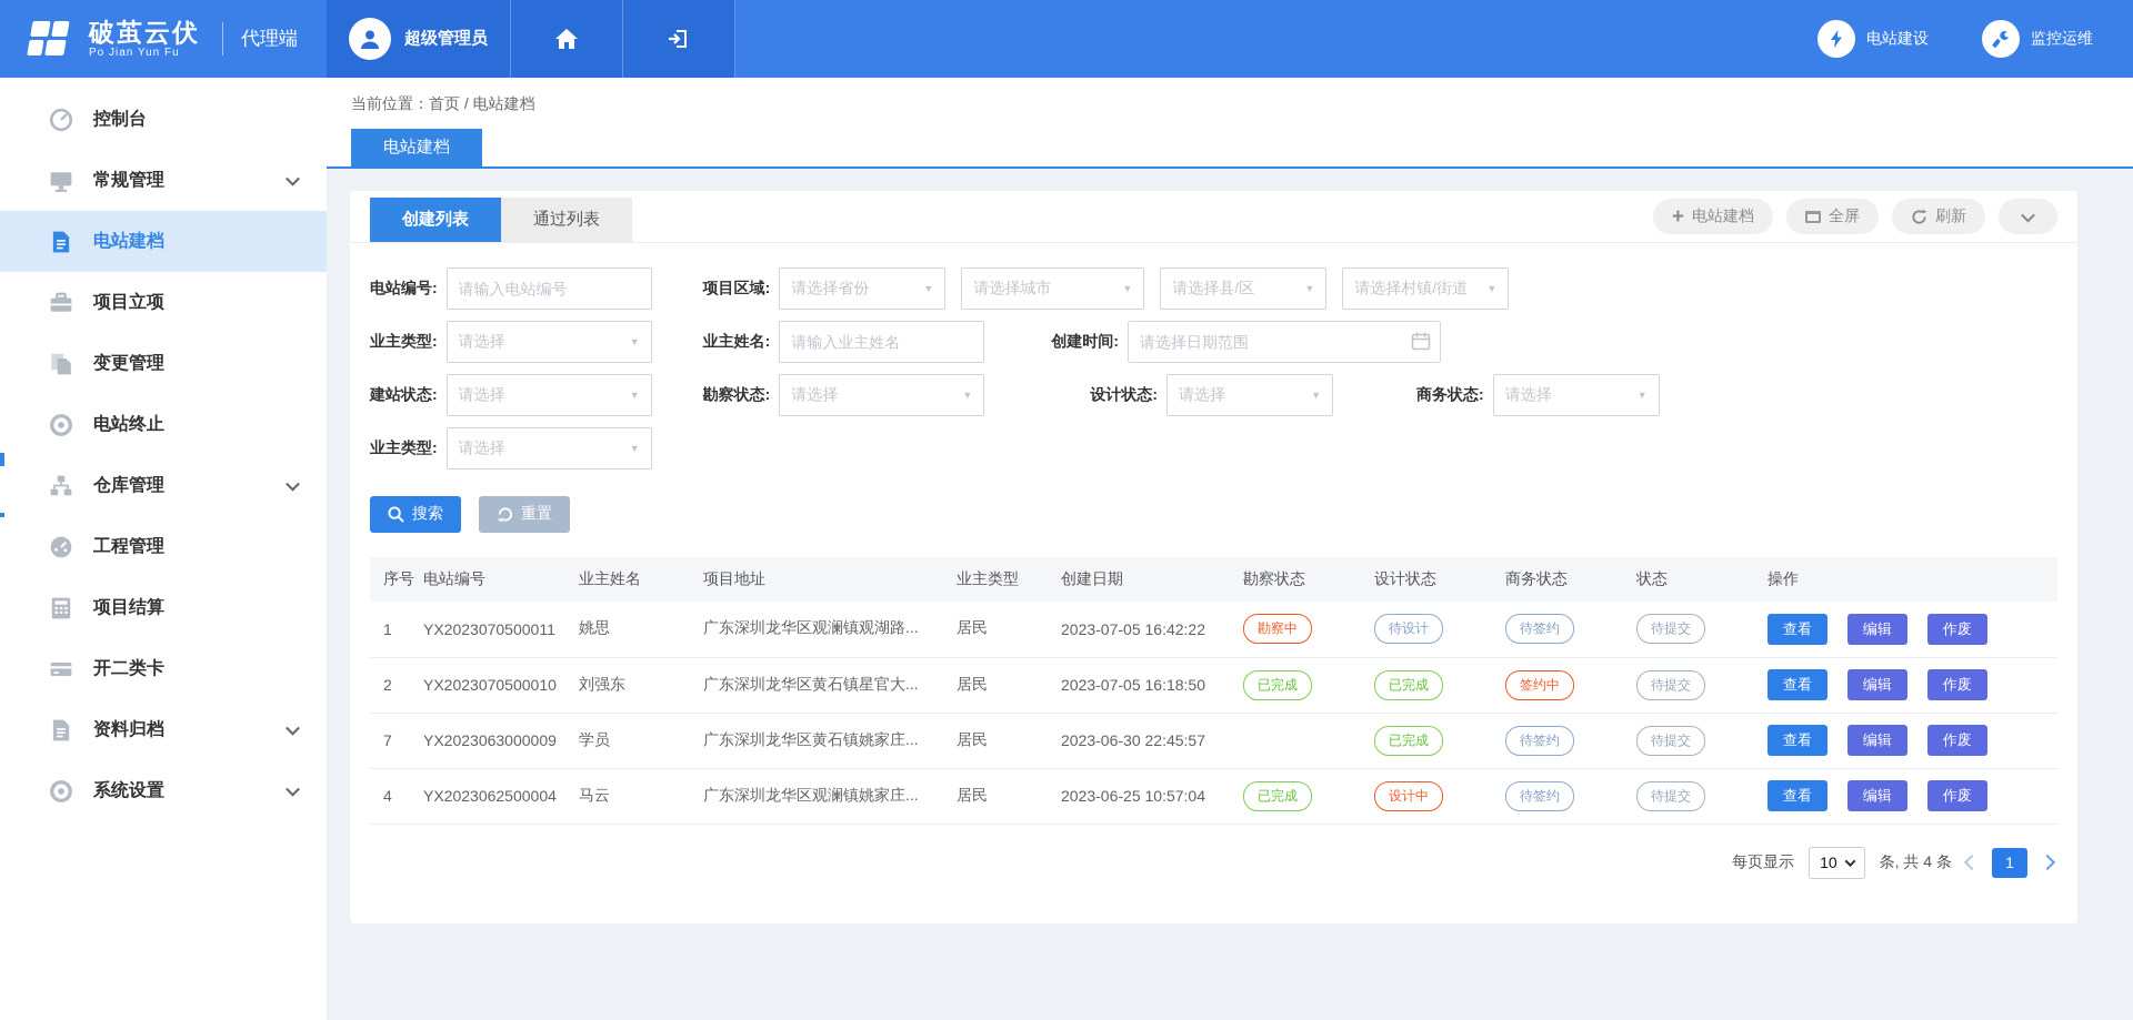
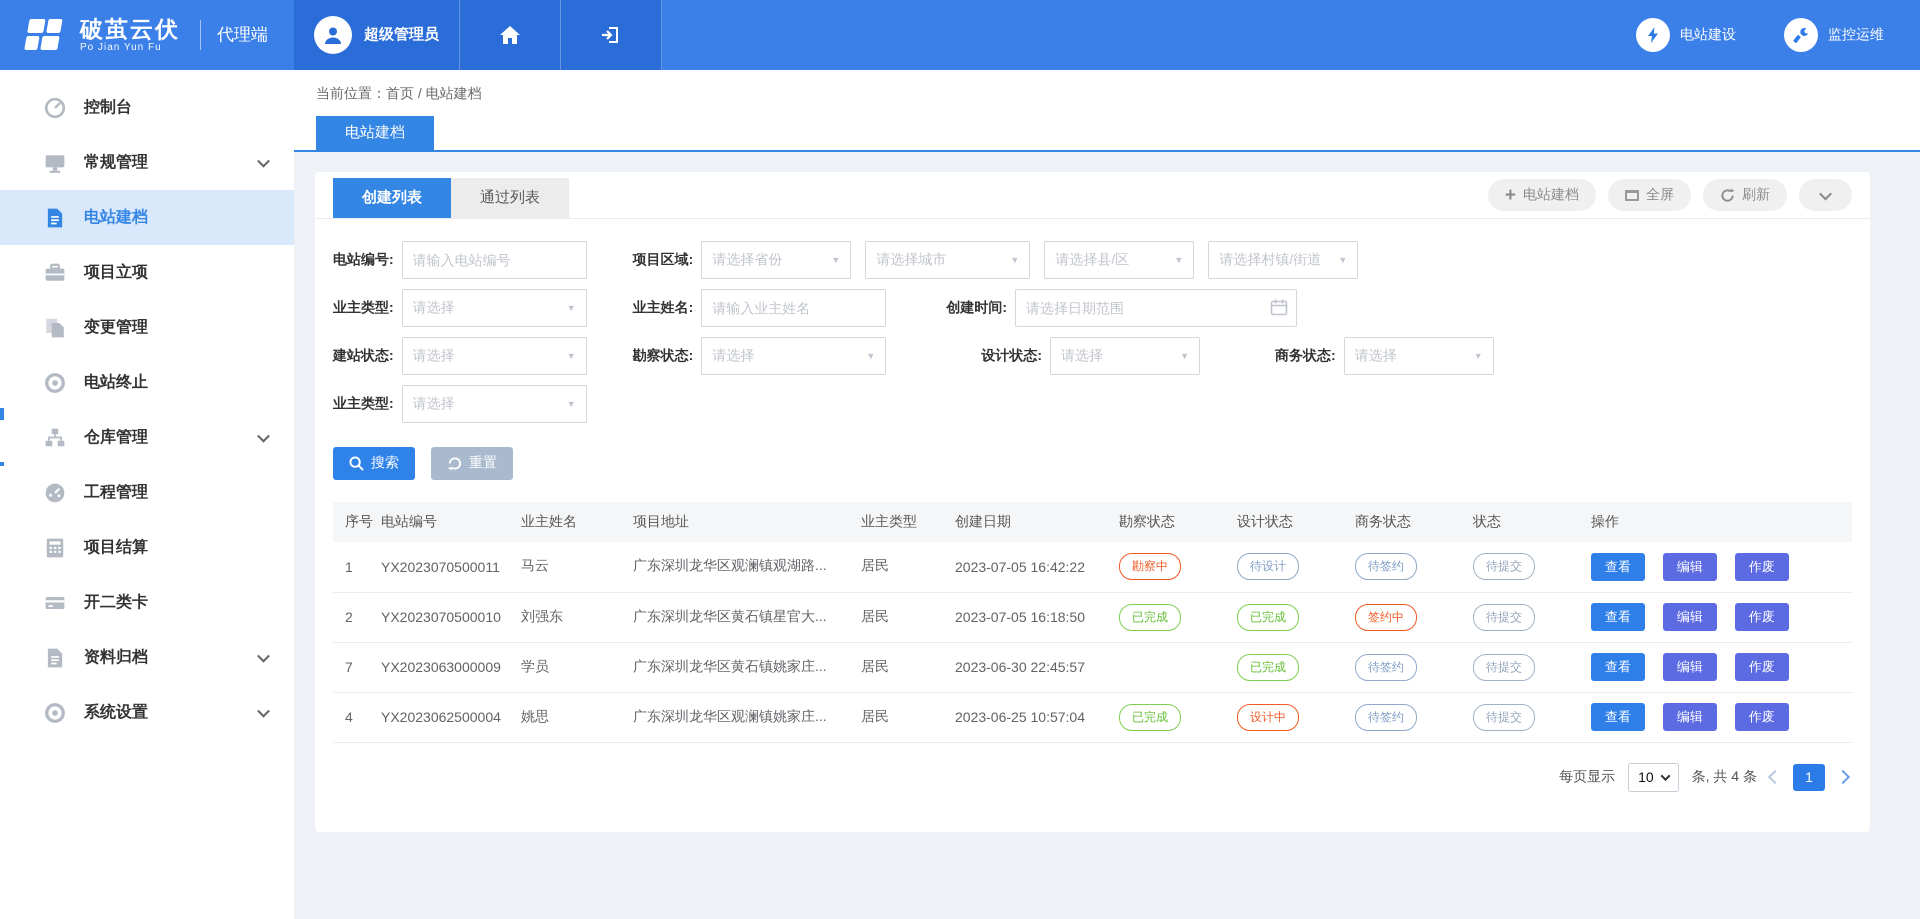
  破茧云伏
  Po Jian Yun Fu
  代理端
  超级管理员
  电站建设
  监控运维
  控制台
  常规管理
  电站建档
  项目立项
  变更管理
  电站终止
  仓库管理
  工程管理
  项目结算
  开二类卡
  资料归档
  系统设置
  当前位置：首页 / 电站建档
  电站建档
  创建列表
  通过列表
  +
  电站建档
  全屏
  刷新
  电站编号:
  请输入电站编号
  项目区域:
  请选择省份
  ▼
  请选择城市
  ▼
  请选择县/区
  ▼
  请选择村镇/街道
  ▼
  业主类型:
  请选择
  ▼
  业主姓名:
  请输入业主姓名
  创建时间:
  请选择日期范围
  建站状态:
  请选择
  ▼
  勘察状态:
  请选择
  ▼
  设计状态:
  请选择
  ▼
  商务状态:
  请选择
  ▼
  业主类型:
  请选择
  ▼
  搜索
  重置
  序号	电站编号	业主姓名	项目地址	业主类型	创建日期	勘察状态	设计状态	商务状态	状态	操作
- 1	YX2023070500011	姚思	广东深圳龙华区观澜镇观湖路...	居民	2023-07-05 16:42:22	勘察中	待设计	待签约	待提交	查看 编辑 作废
+ 1	YX2023070500011	马云	广东深圳龙华区观澜镇观湖路...	居民	2023-07-05 16:42:22	勘察中	待设计	待签约	待提交	查看 编辑 作废
  2	YX2023070500010	刘强东	广东深圳龙华区黄石镇星官大...	居民	2023-07-05 16:18:50	已完成	已完成	签约中	待提交	查看 编辑 作废
  7	YX2023063000009	学员	广东深圳龙华区黄石镇姚家庄...	居民	2023-06-30 22:45:57		已完成	待签约	待提交	查看 编辑 作废
- 4	YX2023062500004	马云	广东深圳龙华区观澜镇姚家庄...	居民	2023-06-25 10:57:04	已完成	设计中	待签约	待提交	查看 编辑 作废
+ 4	YX2023062500004	姚思	广东深圳龙华区观澜镇姚家庄...	居民	2023-06-25 10:57:04	已完成	设计中	待签约	待提交	查看 编辑 作废
  每页显示
  10
  条, 共 4 条
  1
